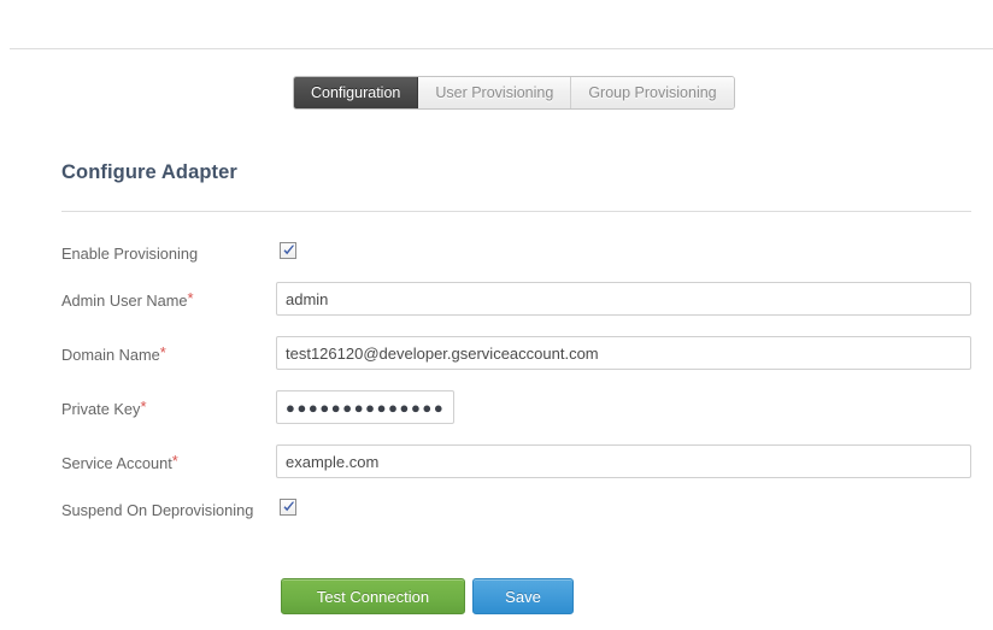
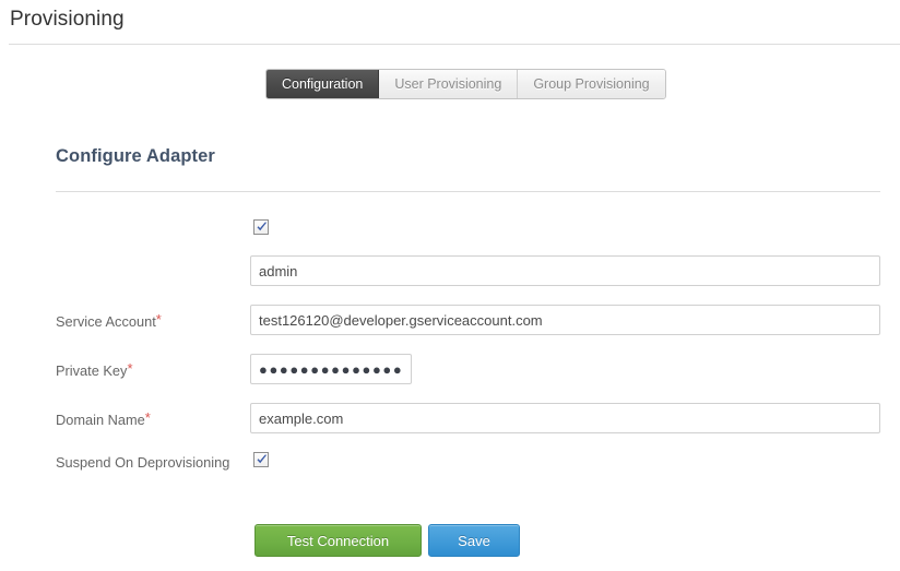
+ Provisioning
  Configuration
  User Provisioning
  Group Provisioning
  Configure Adapter
- Enable Provisioning
- Admin User Name*
  admin
- Domain Name*
+ Service Account*
  test126120@developer.gserviceaccount.com
  Private Key*
  ●●●●●●●●●●●●●●
- Service Account*
+ Domain Name*
  example.com
  Suspend On Deprovisioning
  Test Connection
  Save
